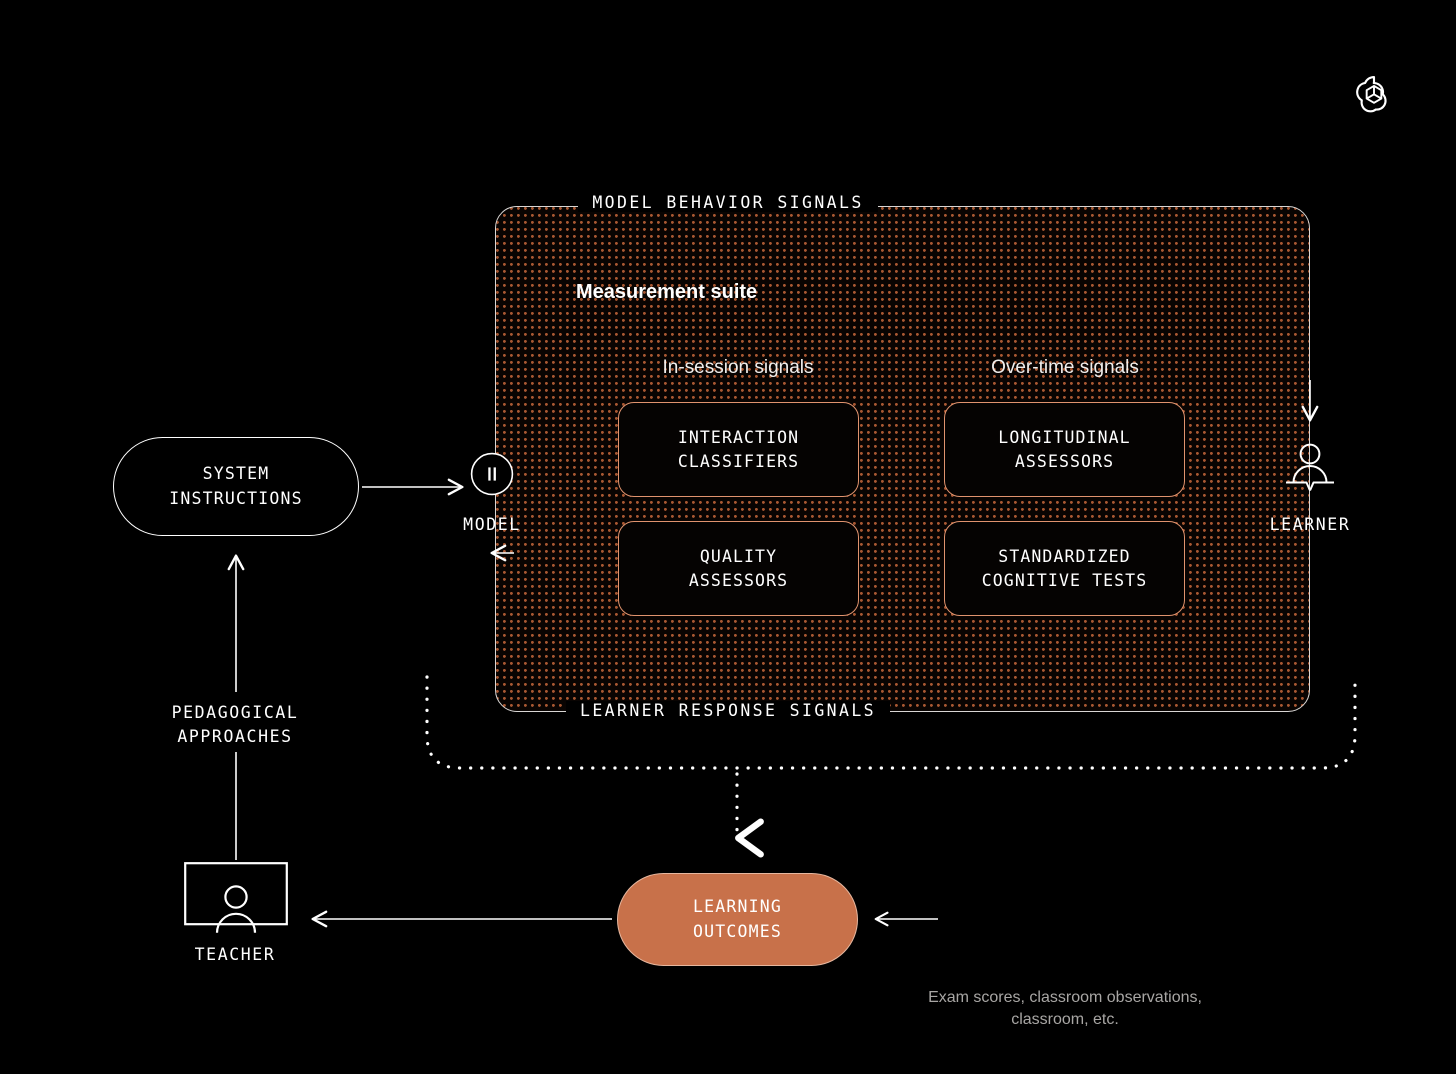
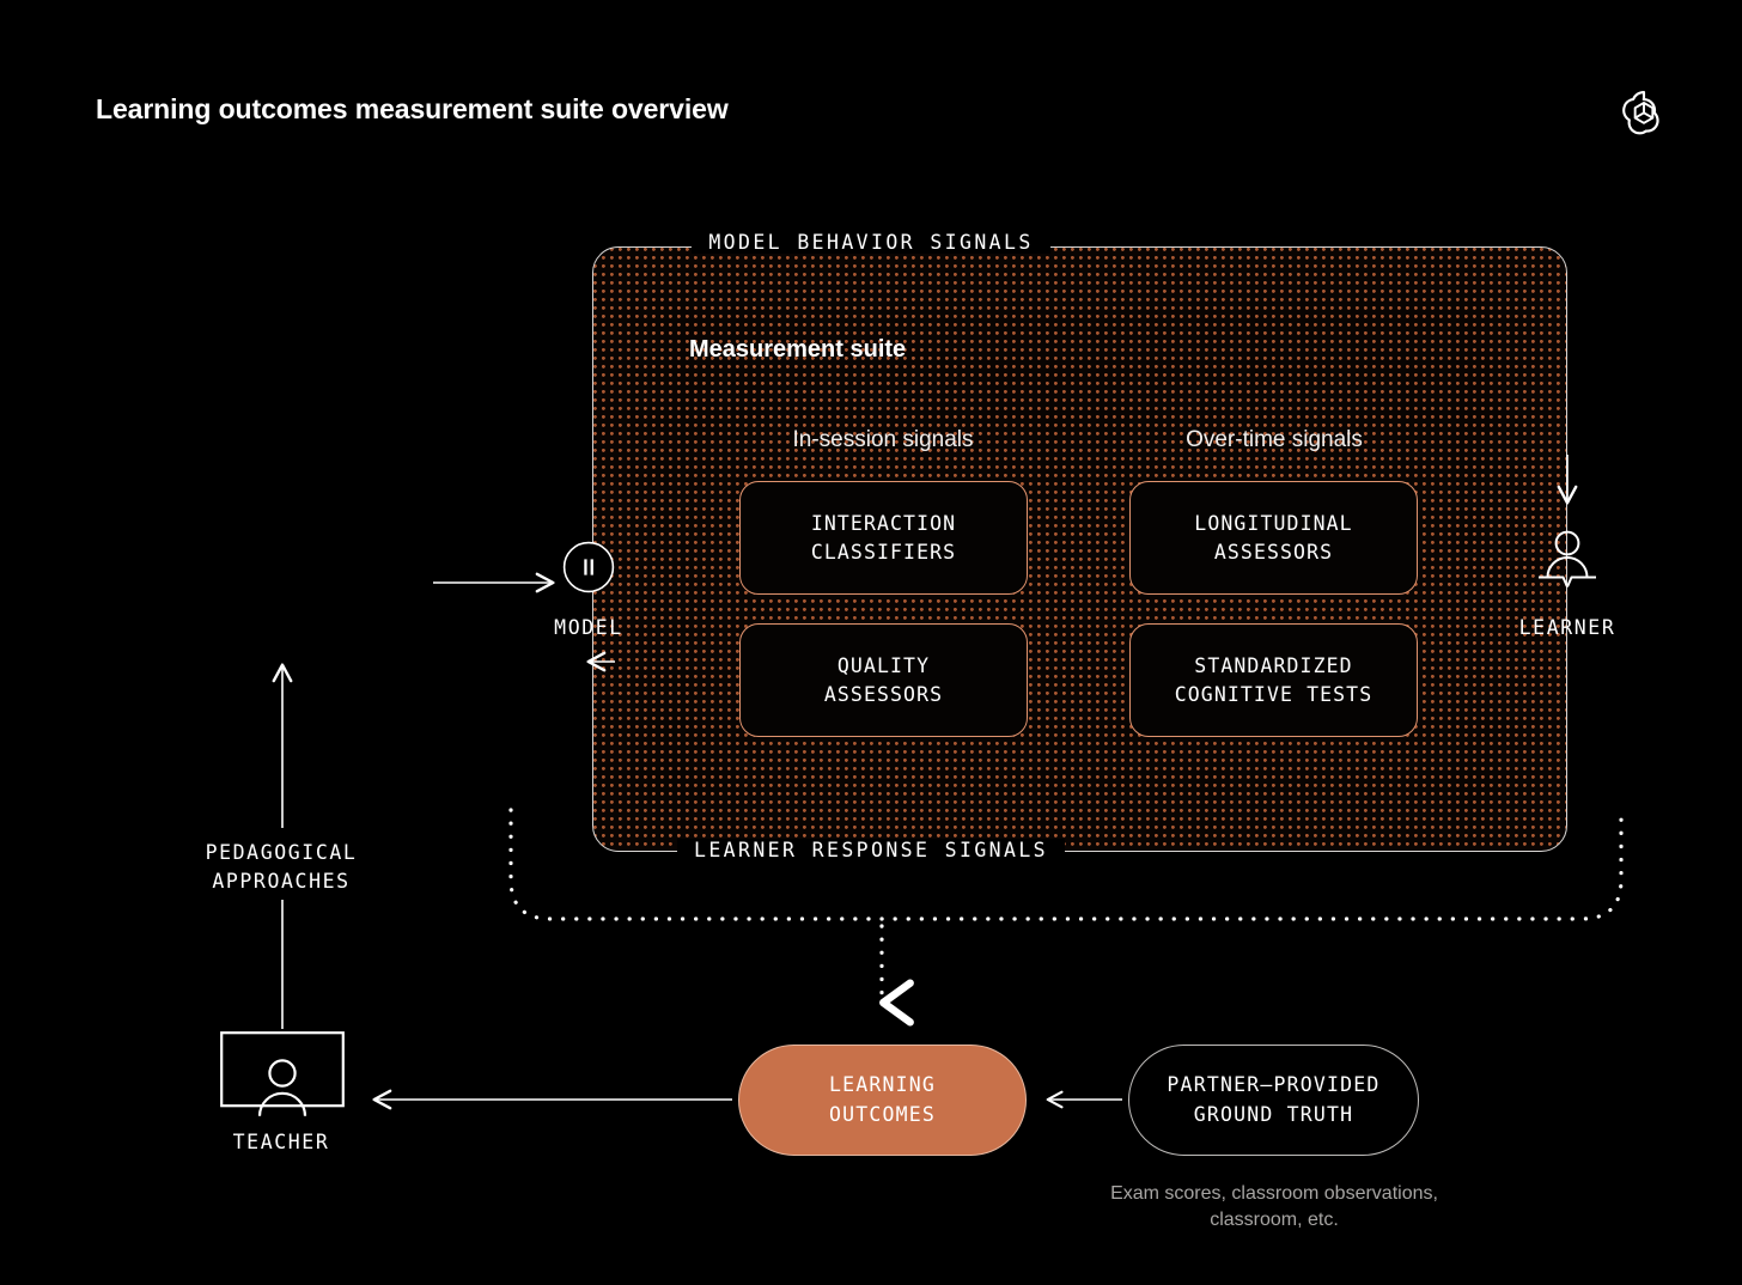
+ Learning outcomes measurement suite overview
  MODEL BEHAVIOR SIGNALS
  LEARNER RESPONSE SIGNALS
  Measurement suite
  In-session signals
  Over-time signals
  INTERACTION
  CLASSIFIERS
  LONGITUDINAL
  ASSESSORS
  QUALITY
  ASSESSORS
  STANDARDIZED
  COGNITIVE TESTS
- SYSTEM
- INSTRUCTIONS
  LEARNING
  OUTCOMES
+ PARTNER—PROVIDED
+ GROUND TRUTH
  MODEL
  LEARNER
  TEACHER
  PEDAGOGICAL
  APPROACHES
  Exam scores, classroom observations, classroom, etc.
